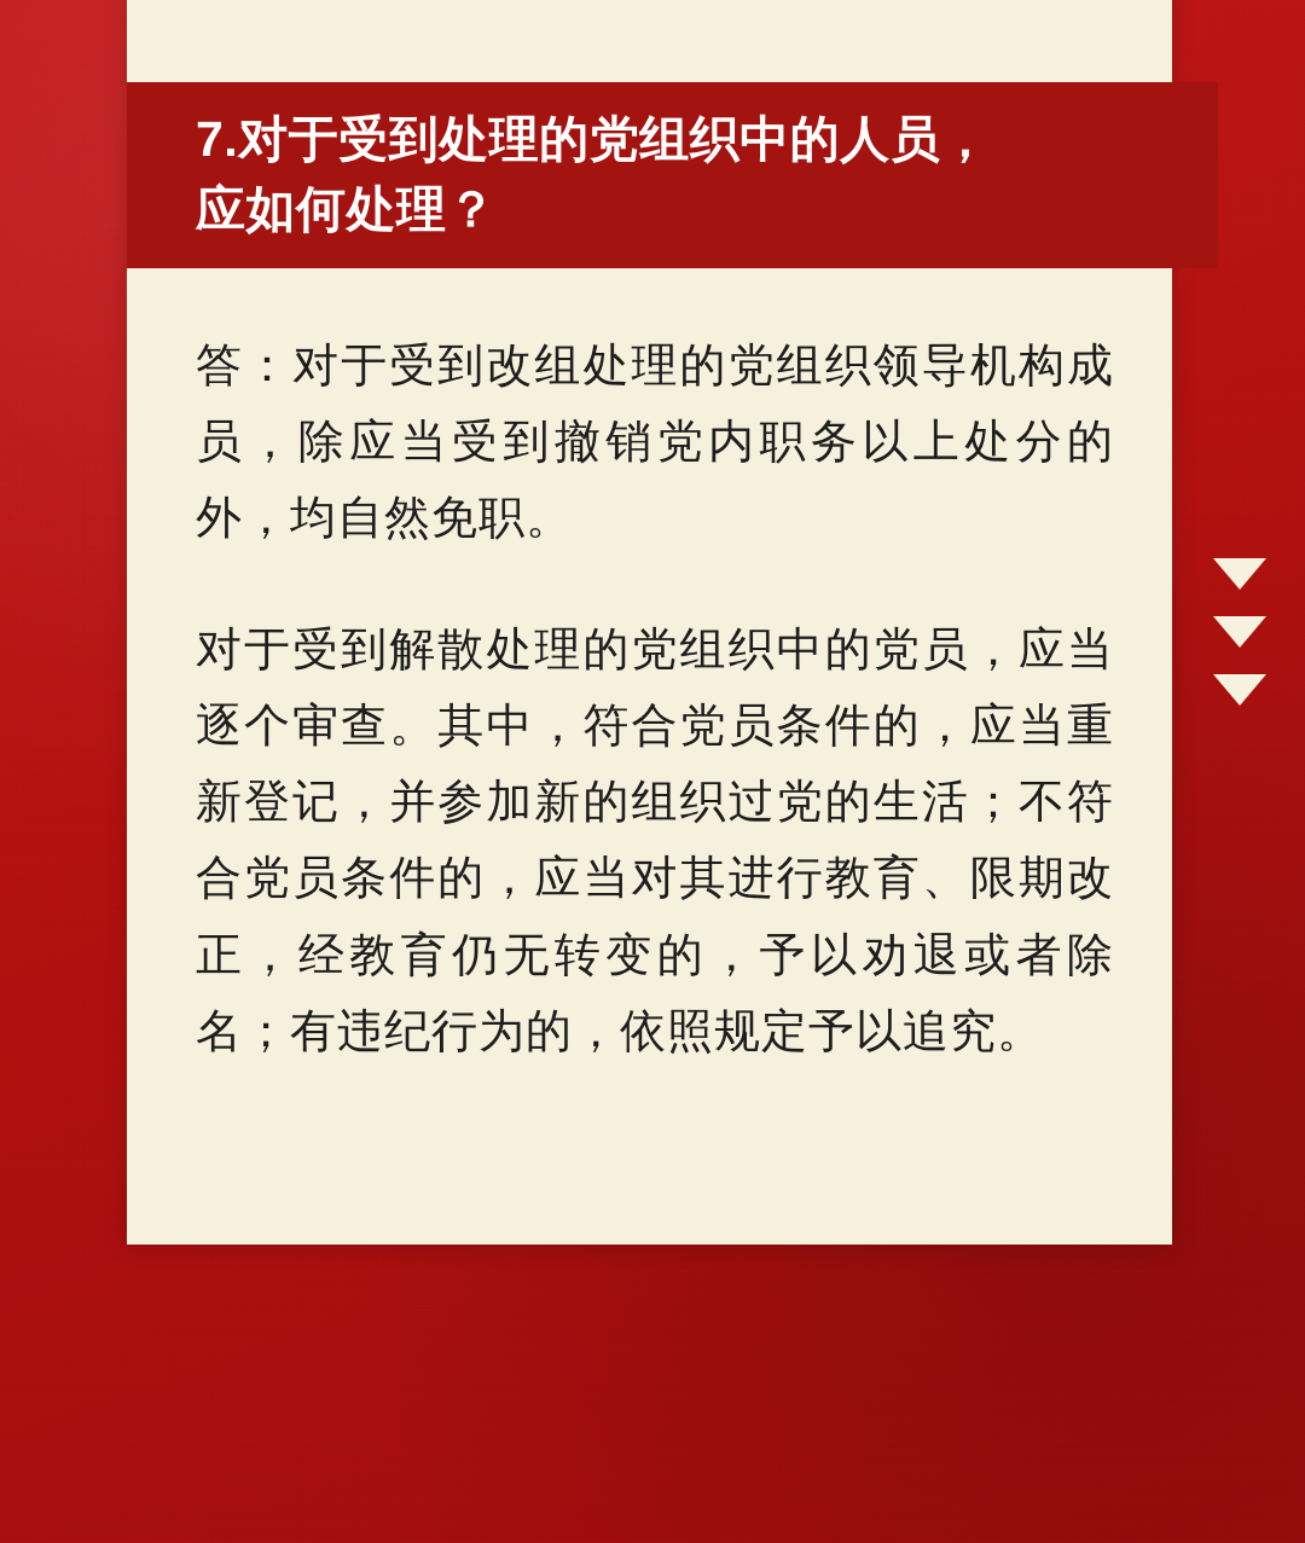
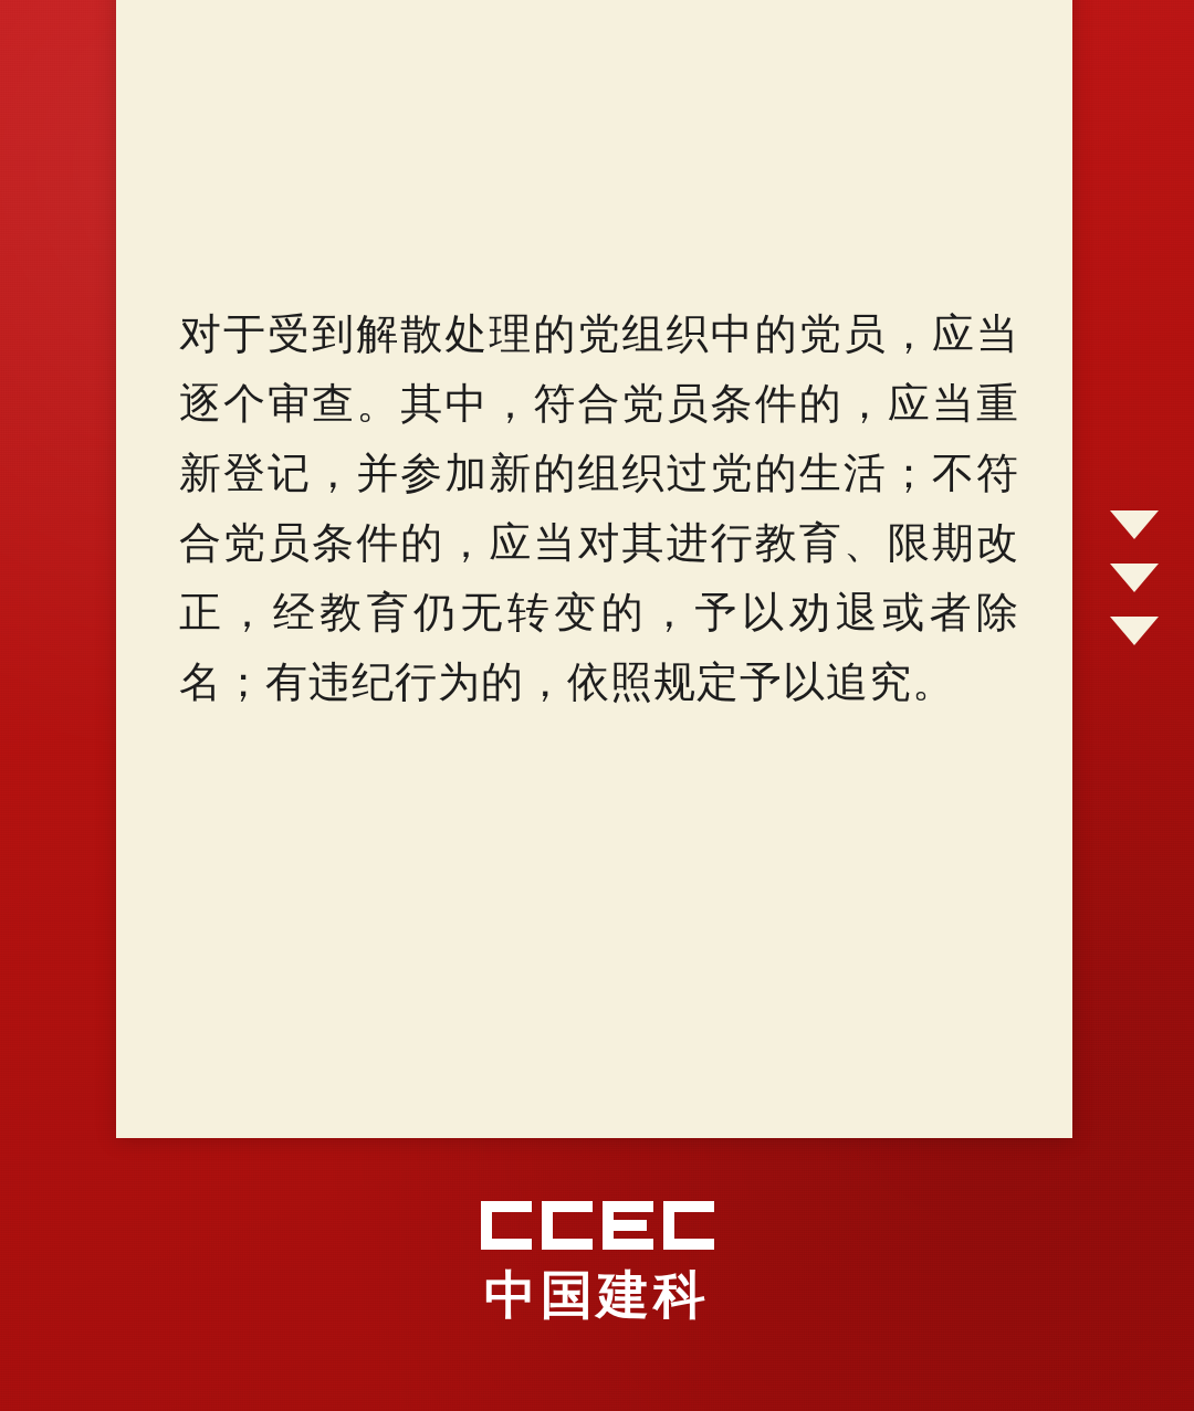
- 7.对于受到处理的党组织中的人员，
- 应如何处理？
- 答：对于受到改组处理的党组织领导机构成员，除应当受到撤销党内职务以上处分的外，均自然免职。
  对于受到解散处理的党组织中的党员，应当逐个审查。其中，符合党员条件的，应当重新登记，并参加新的组织过党的生活；不符合党员条件的，应当对其进行教育、限期改正，经教育仍无转变的，予以劝退或者除名；有违纪行为的，依照规定予以追究。
+ 中国建科
